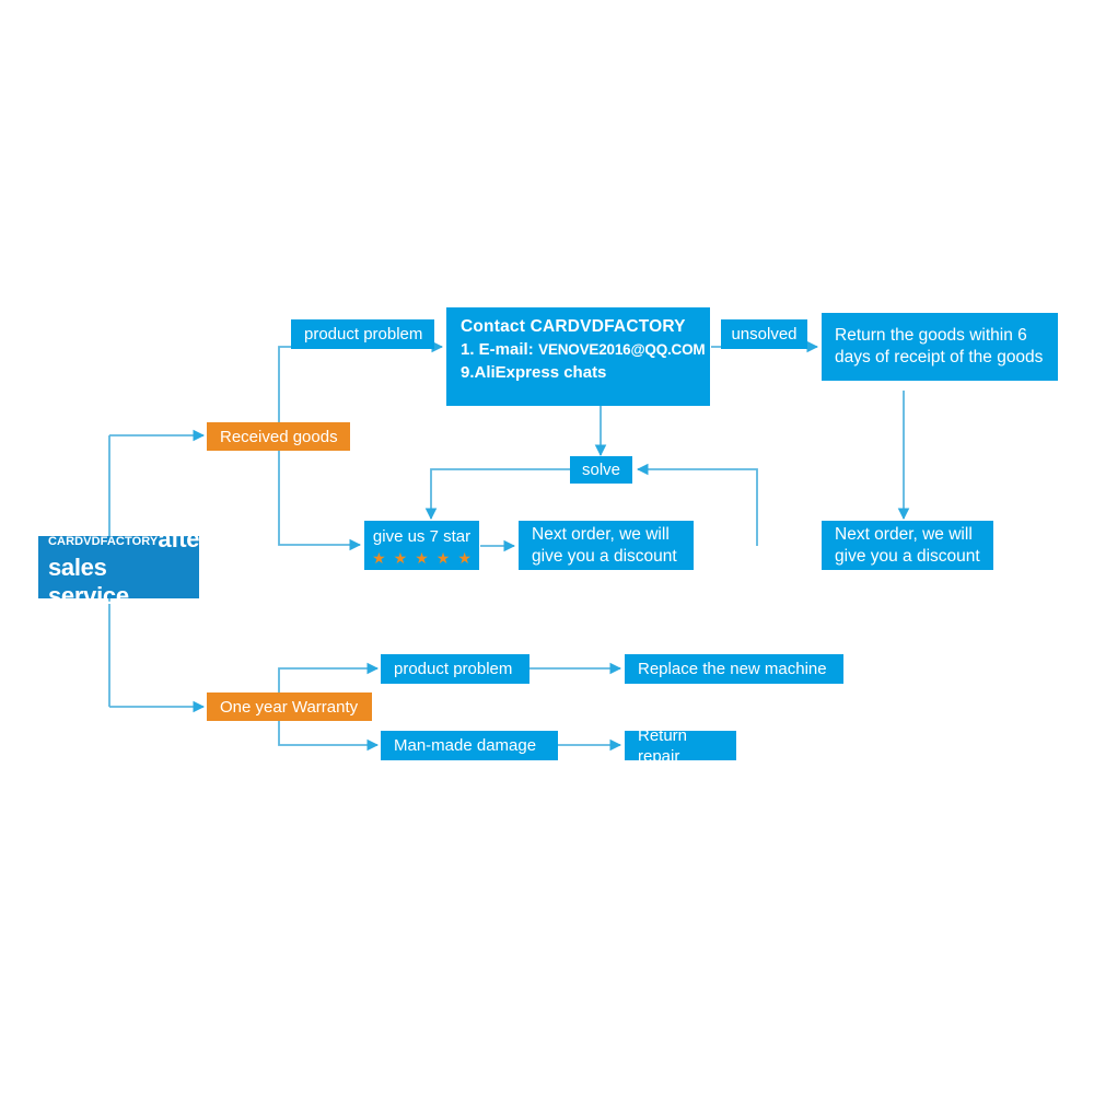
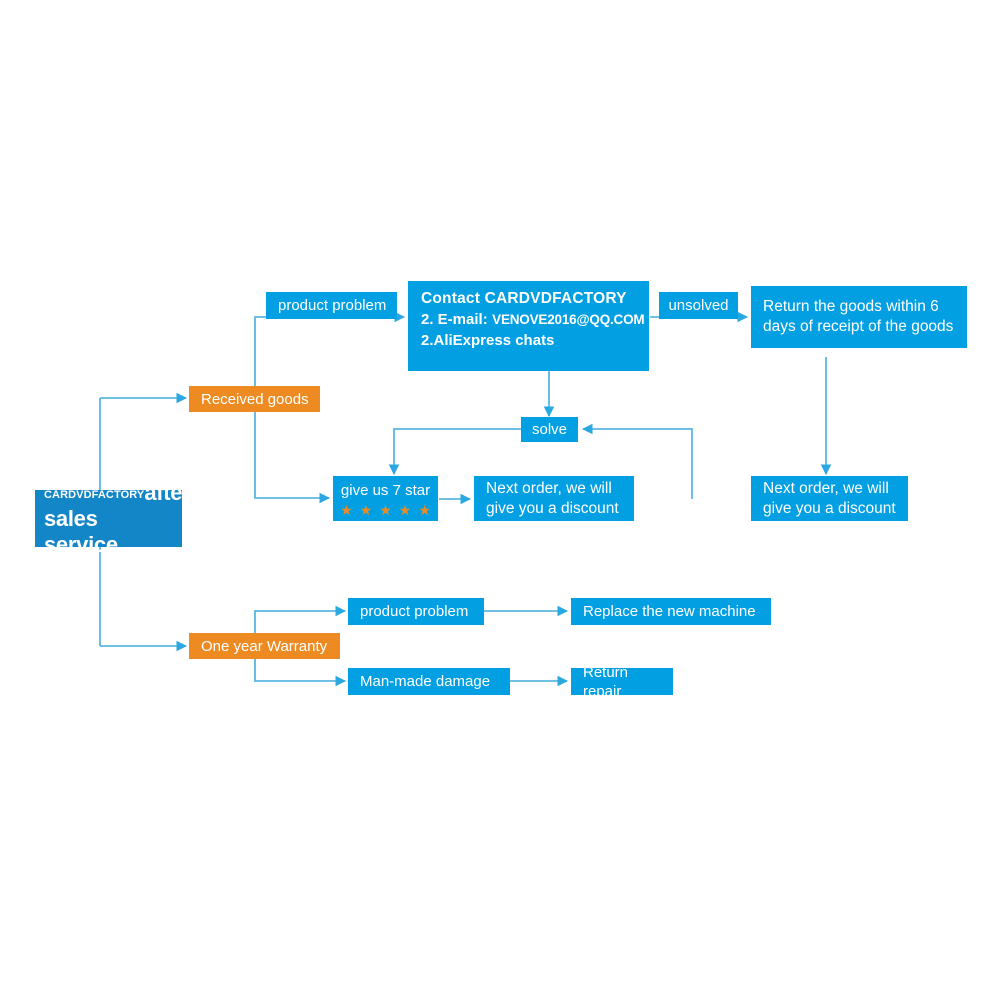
  CARDVDFACTORYafter-
  sales service
  Received goods
  product problem
  Contact CARDVDFACTORY
- 1. E-mail: VENOVE2016@QQ.COM
+ 2. E-mail: VENOVE2016@QQ.COM
- 9.AliExpress chats
+ 2.AliExpress chats
  unsolved
  Return the goods within 6 days of receipt of the goods
  solve
  give us 7 star
  ★
  ★
  ★
  ★
  ★
  Next order, we will give you a discount
  Next order, we will give you a discount
  One year Warranty
  product problem
  Replace the new machine
  Man-made damage
  Return repair
